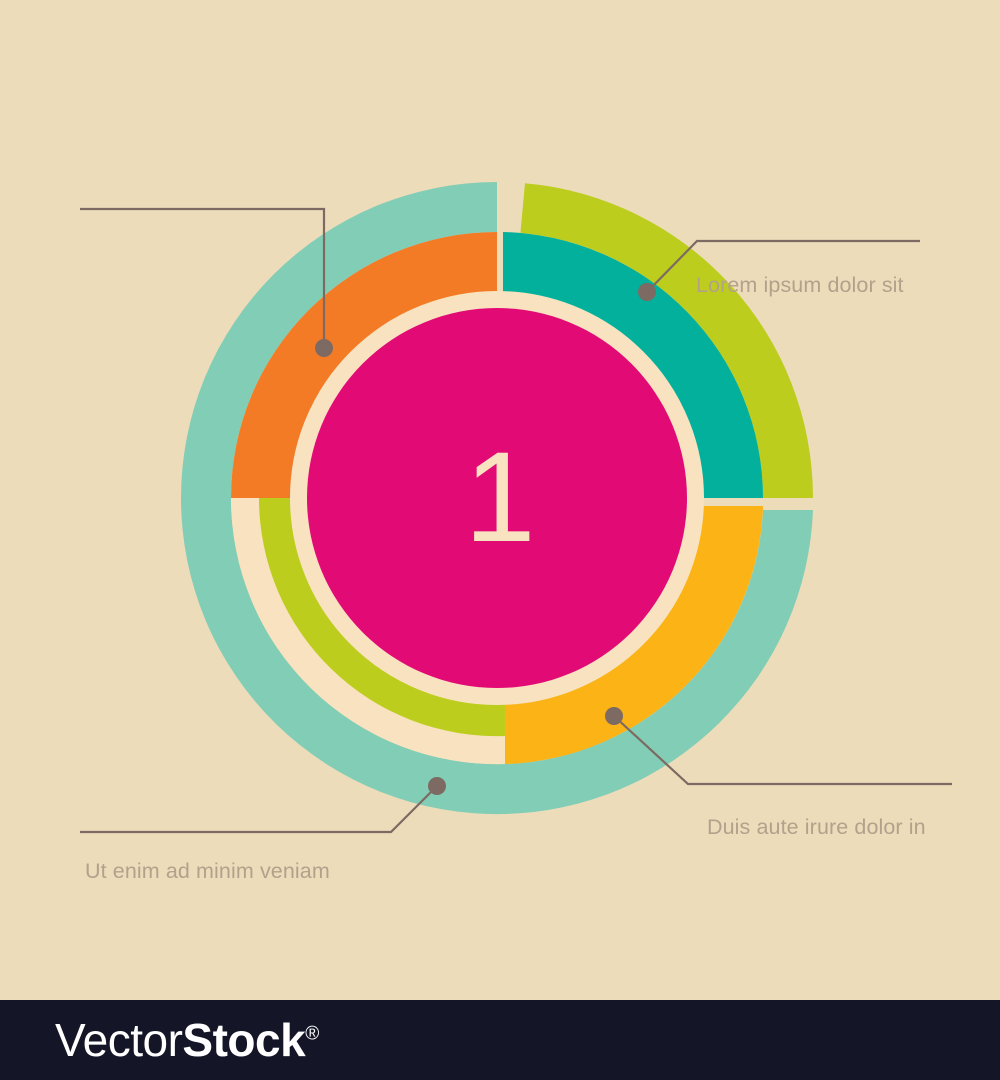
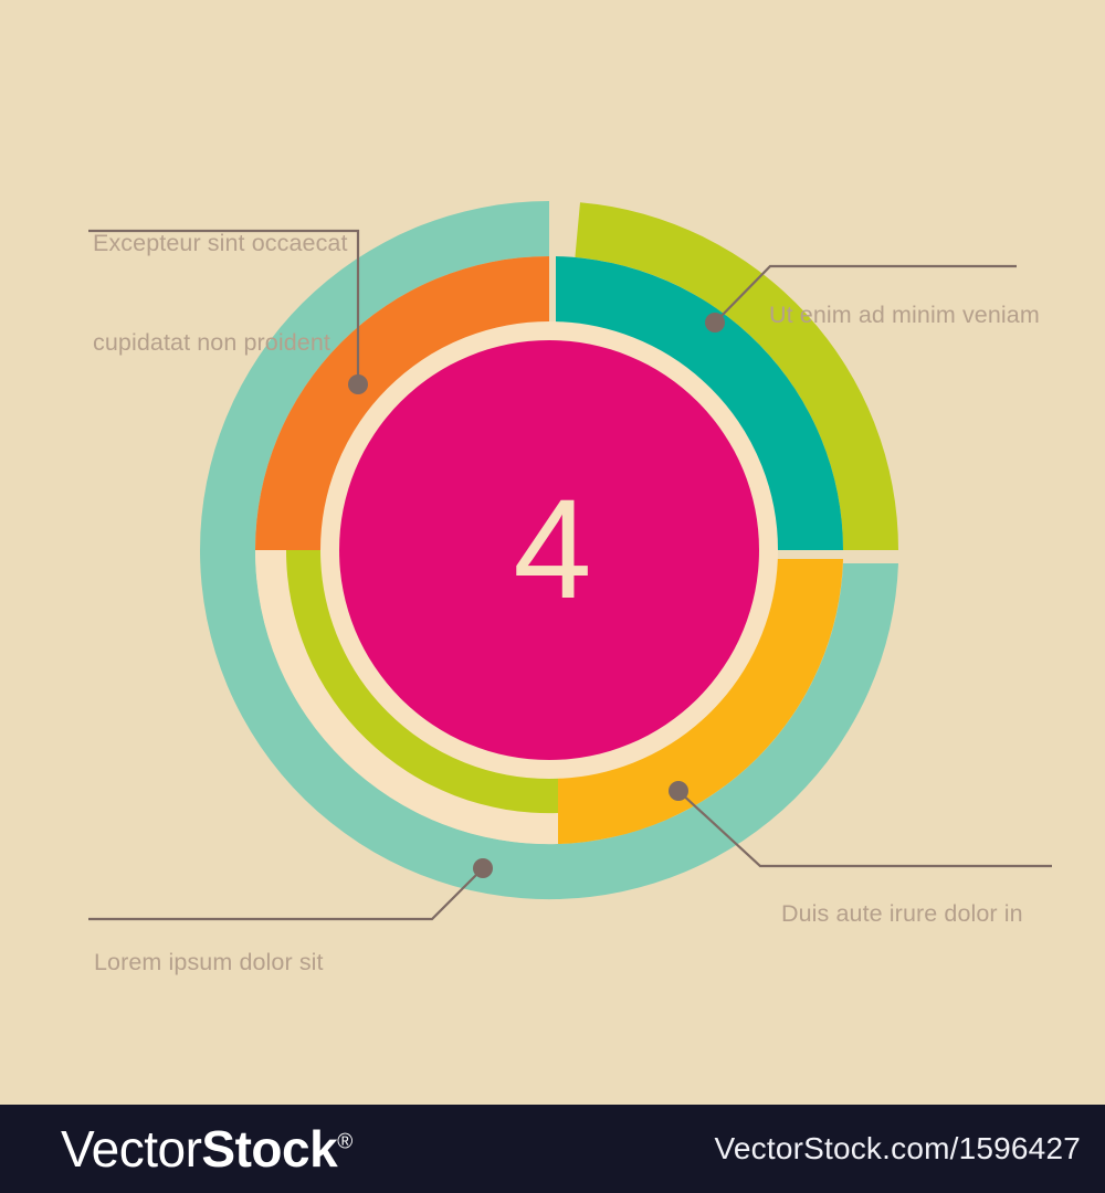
- 1
+ 4
+ Excepteur sint occaecat
+ cupidatat non proident
- Lorem ipsum dolor sit
+ Ut enim ad minim veniam
  Duis aute irure dolor in
- Ut enim ad minim veniam
+ Lorem ipsum dolor sit
  VectorStock®
+ VectorStock.com/1596427
